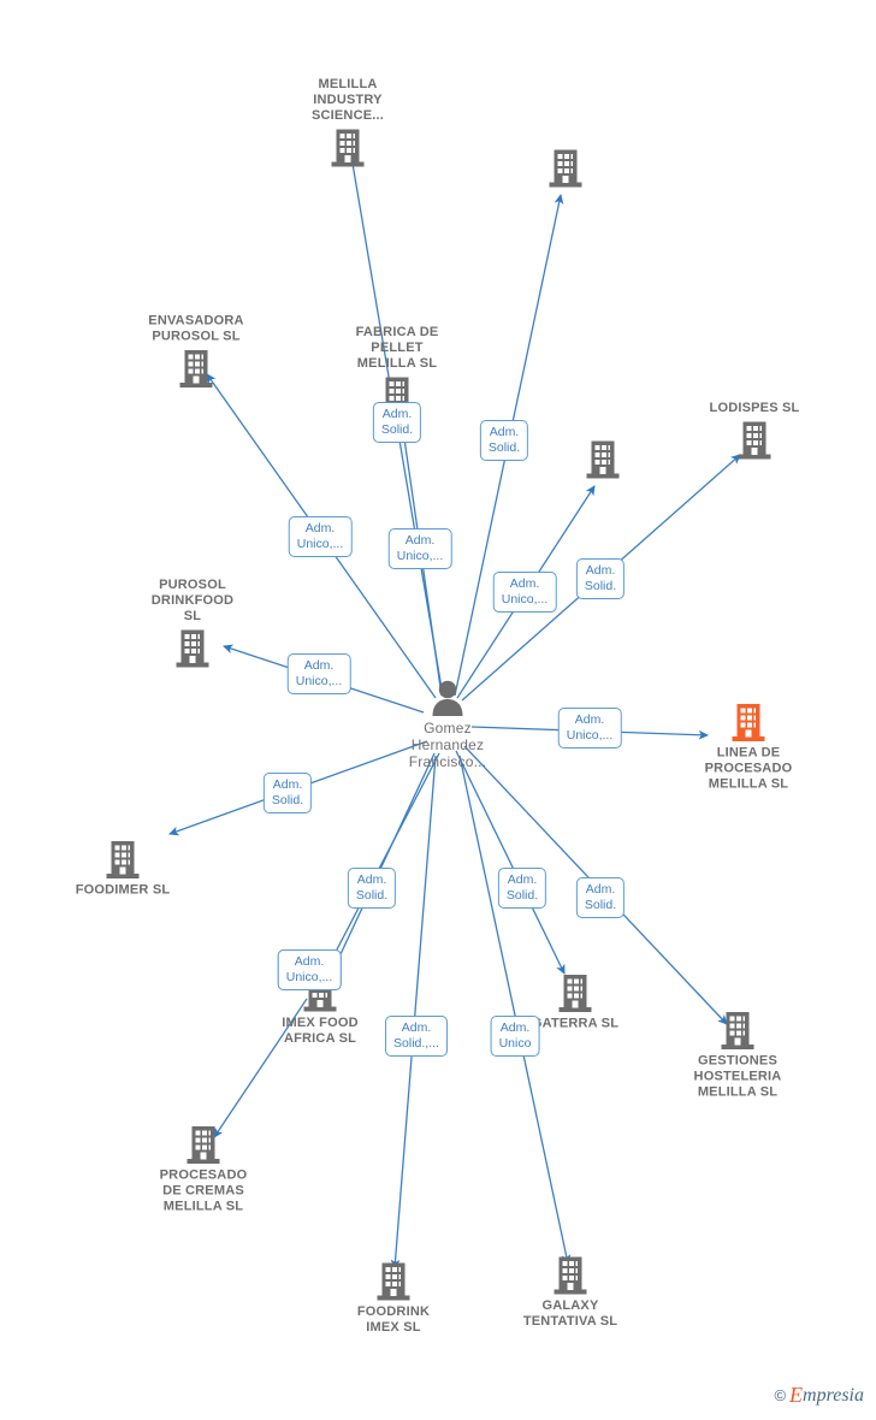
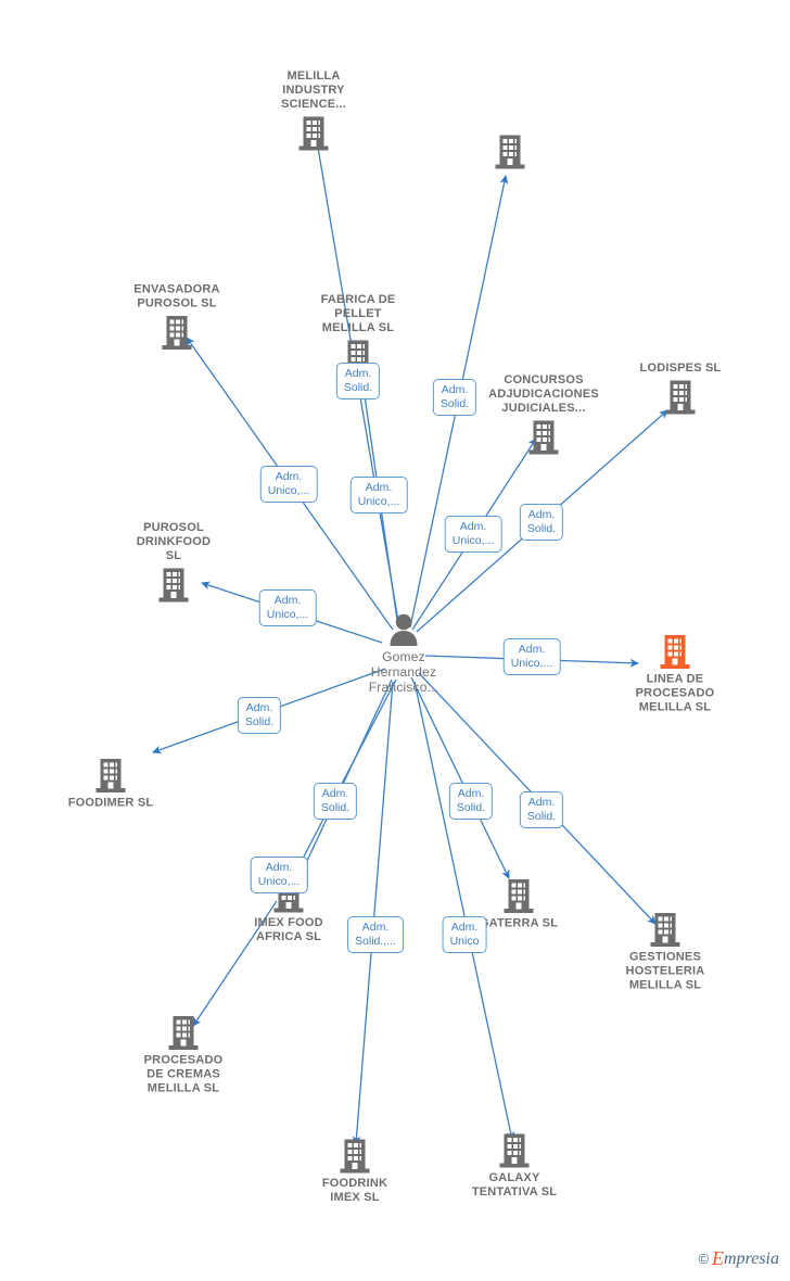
  MELILLA
  INDUSTRY
  SCIENCE...
  ENVASADORA
  PUROSOL SL
  FABRICA DE
  PELLET
  MELILLA SL
+ CONCURSOS
+ ADJUDICACIONES
+ JUDICIALES...
  LODISPES SL
  PUROSOL
  DRINKFOOD
  SL
  LINEA DE
  PROCESADO
  MELILLA SL
  FOODIMER SL
  IMEX FOOD
  AFRICA SL
  ATERRA SL
  GESTIONES
  HOSTELERIA
  MELILLA SL
  PROCESADO
  DE CREMAS
  MELILLA SL
  FOODRINK
  IMEX SL
  GALAXY
  TENTATIVA SL
  Gomez
  Hernandez
  Francisco...
  Adm.
  Unico,...
  Adm.
  Solid.
  Adm.
  Solid.
  Adm.
  Unico,...
  Adm.
  Unico,...
  Adm.
  Solid.
  Adm.
  Unico,...
  Adm.
  Unico,...
  Adm.
  Solid.
  Adm.
  Solid.
  Adm.
  Solid.
  Adm.
  Solid.
  Adm.
  Unico,...
  Adm.
  Solid.,...
  Adm.
  Unico
  ©
  E
  mpresia
